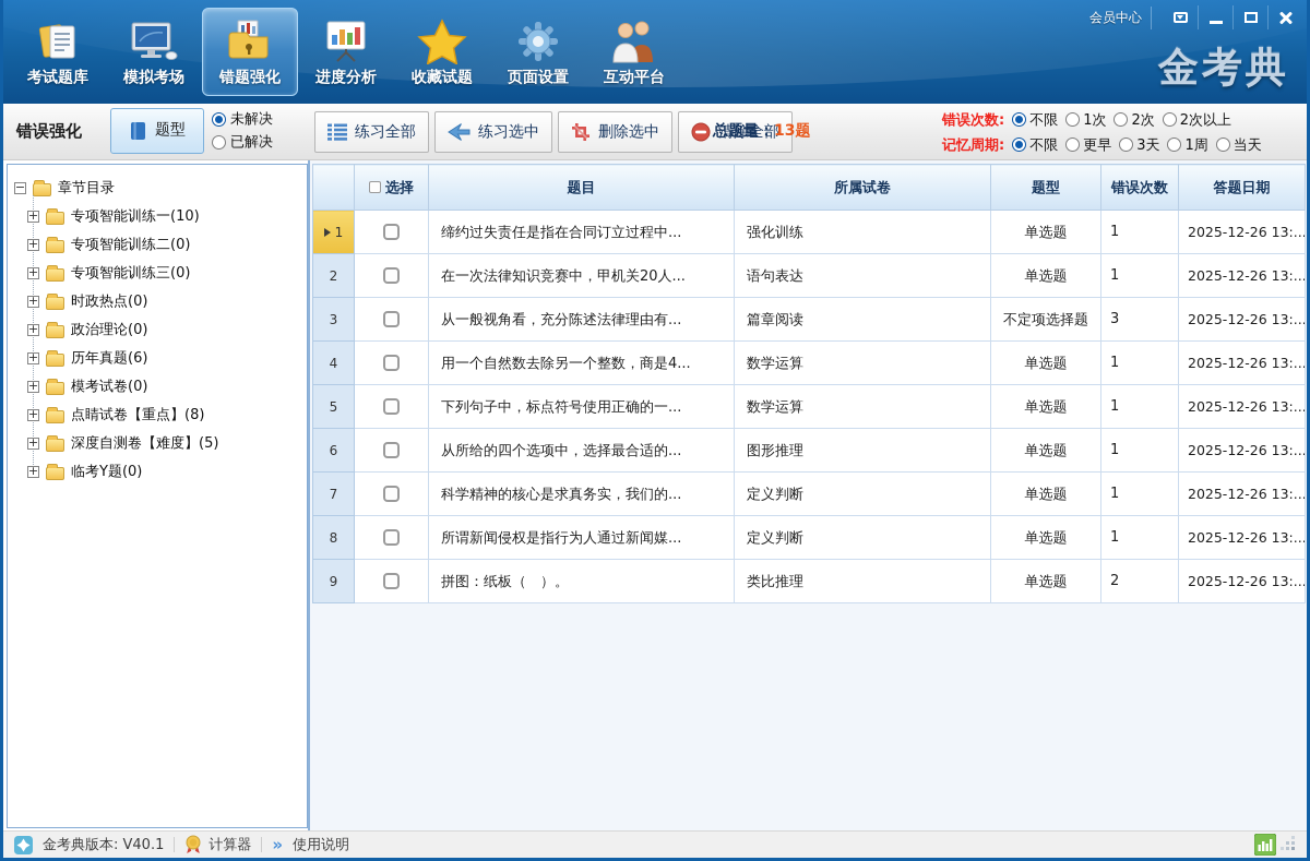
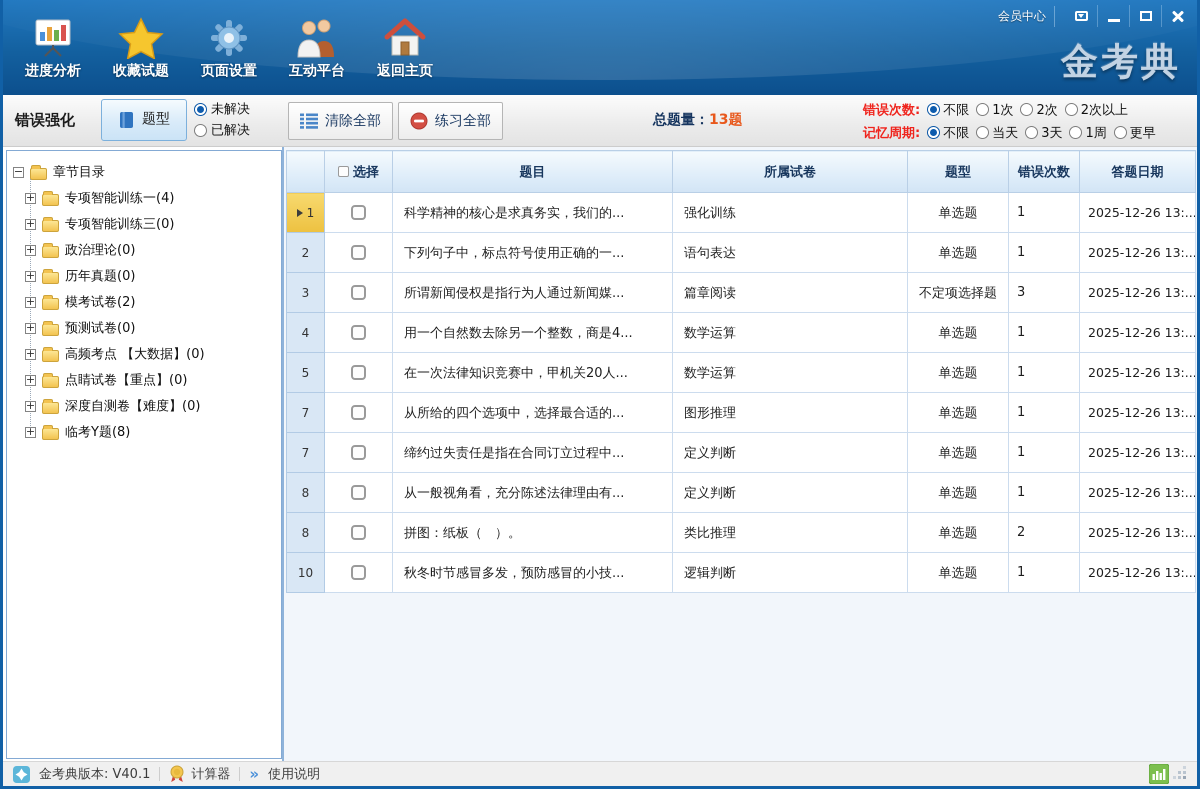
- 考试题库
- 模拟考场
- 错题强化
  进度分析
  收藏试题
  页面设置
  互动平台
+ 返回主页
  会员中心
  金考典
  错误强化
  题型
  未解决
  已解决
- 练习全部
+ 清除全部
- 练习选中
- 删除选中
- 清除全部
+ 练习全部
  总题量：13题
  错误次数:
  不限
  1次
  2次
  2次以上
  记忆周期:
  不限
- 更早
+ 当天
  3天
  1周
- 当天
+ 更早
  章节目录
- 专项智能训练一(10)
+ 专项智能训练一(4)
- 专项智能训练二(0)
  专项智能训练三(0)
- 时政热点(0)
  政治理论(0)
- 历年真题(6)
+ 历年真题(0)
- 模考试卷(0)
+ 模考试卷(2)
+ 预测试卷(0)
+ 高频考点 【大数据】(0)
- 点睛试卷【重点】(8)
+ 点睛试卷【重点】(0)
- 深度自测卷【难度】(5)
+ 深度自测卷【难度】(0)
- 临考Y题(0)
+ 临考Y题(8)
  	选择	题目	所属试卷	题型	错误次数	答题日期
- 1		缔约过失责任是指在合同订立过程中...	强化训练	单选题	1	2025-12-26 13:...
+ 1		科学精神的核心是求真务实，我们的...	强化训练	单选题	1	2025-12-26 13:...
- 2		在一次法律知识竞赛中，甲机关20人...	语句表达	单选题	1	2025-12-26 13:...
+ 2		下列句子中，标点符号使用正确的一...	语句表达	单选题	1	2025-12-26 13:...
- 3		从一般视角看，充分陈述法律理由有...	篇章阅读	不定项选择题	3	2025-12-26 13:...
+ 3		所谓新闻侵权是指行为人通过新闻媒...	篇章阅读	不定项选择题	3	2025-12-26 13:...
  4		用一个自然数去除另一个整数，商是4...	数学运算	单选题	1	2025-12-26 13:...
- 5		下列句子中，标点符号使用正确的一...	数学运算	单选题	1	2025-12-26 13:...
+ 5		在一次法律知识竞赛中，甲机关20人...	数学运算	单选题	1	2025-12-26 13:...
- 6		从所给的四个选项中，选择最合适的...	图形推理	单选题	1	2025-12-26 13:...
+ 7		从所给的四个选项中，选择最合适的...	图形推理	单选题	1	2025-12-26 13:...
- 7		科学精神的核心是求真务实，我们的...	定义判断	单选题	1	2025-12-26 13:...
+ 7		缔约过失责任是指在合同订立过程中...	定义判断	单选题	1	2025-12-26 13:...
- 8		所谓新闻侵权是指行为人通过新闻媒...	定义判断	单选题	1	2025-12-26 13:...
+ 8		从一般视角看，充分陈述法律理由有...	定义判断	单选题	1	2025-12-26 13:...
- 9		拼图：纸板（ ）。	类比推理	单选题	2	2025-12-26 13:...
+ 8		拼图：纸板（ ）。	类比推理	单选题	2	2025-12-26 13:...
+ 10		秋冬时节感冒多发，预防感冒的小技...	逻辑判断	单选题	1	2025-12-26 13:...
  金考典版本: V40.1
  计算器
  使用说明
